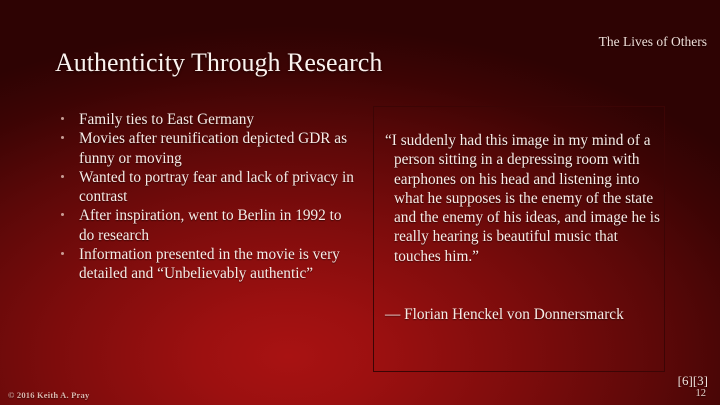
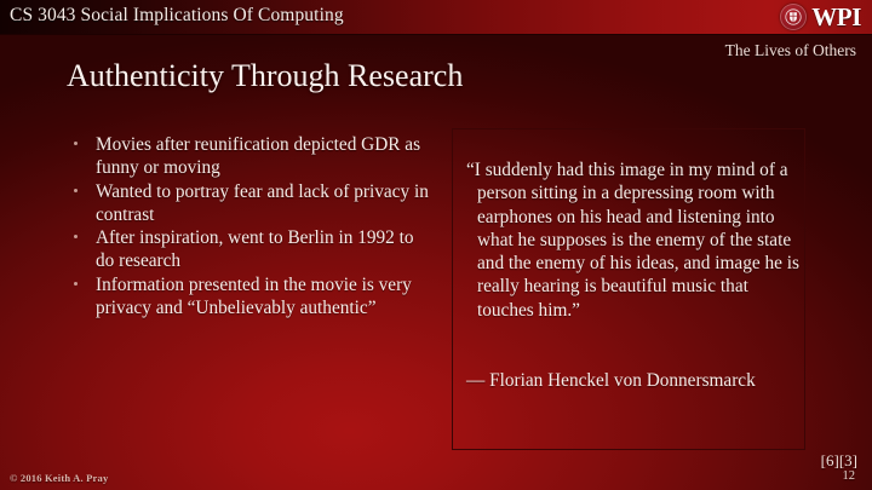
+ CS 3043 Social Implications Of Computing
+ WPI
  The Lives of Others
  Authenticity Through Research
- Family ties to East Germany
  Movies after reunification depicted GDR as funny or moving
  Wanted to portray fear and lack of privacy in contrast
  After inspiration, went to Berlin in 1992 to do research
- Information presented in the movie is very detailed and “Unbelievably authentic”
+ Information presented in the movie is very privacy and “Unbelievably authentic”
  “I suddenly had this image in my mind of a person sitting in a depressing room with earphones on his head and listening into what he supposes is the enemy of the state and the enemy of his ideas, and image he is really hearing is beautiful music that touches him.”
  — Florian Henckel von Donnersmarck
  © 2016 Keith A. Pray
  [6][3]
  12
